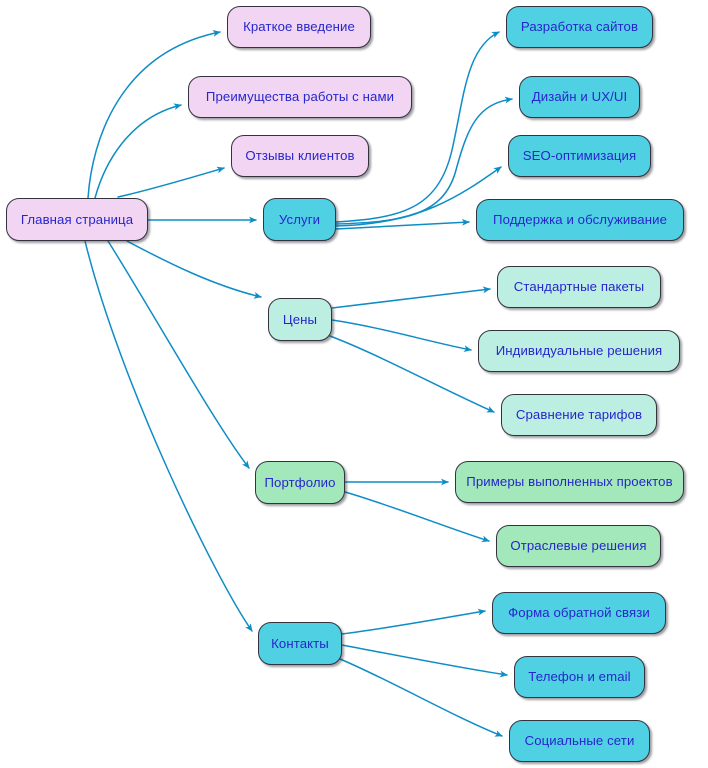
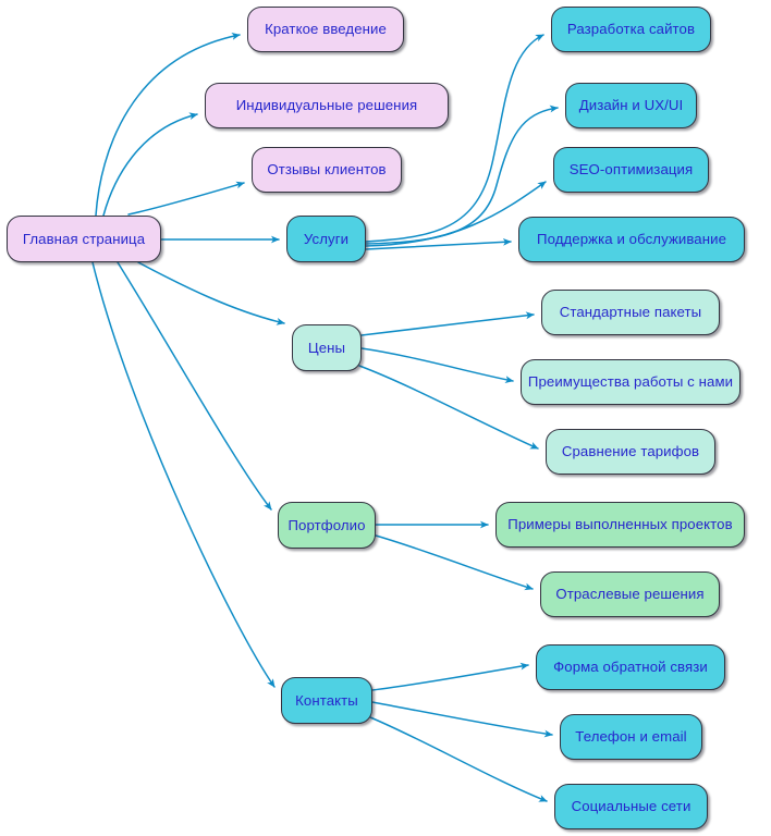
  Главная страница
  Краткое введение
- Преимущества работы с нами
+ Индивидуальные решения
  Отзывы клиентов
  Услуги
  Разработка сайтов
  Дизайн и UX/UI
  SEO-оптимизация
  Поддержка и обслуживание
  Цены
  Стандартные пакеты
- Индивидуальные решения
+ Преимущества работы с нами
  Сравнение тарифов
  Портфолио
  Примеры выполненных проектов
  Отраслевые решения
  Контакты
  Форма обратной связи
  Телефон и email
  Социальные сети
